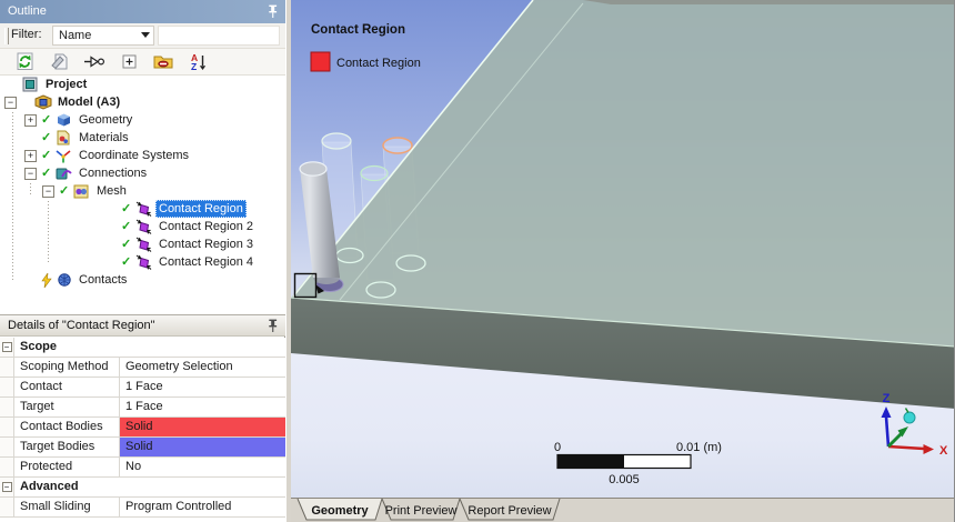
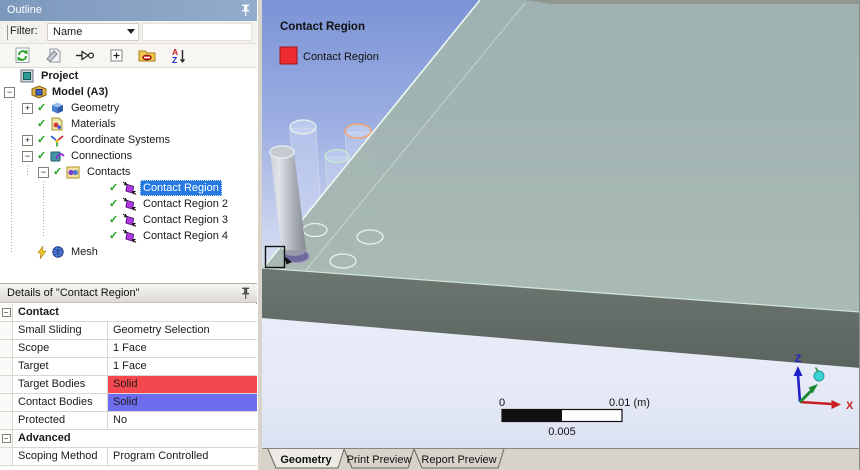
  Outline
  Filter:
  Name
  A
  Z
  Project
  −
  Model (A3)
  +
  ✓
  Geometry
  ✓
  Materials
  +
  ✓
  Coordinate Systems
  −
  ✓
  Connections
  −
  ✓
- Mesh
+ Contacts
  ✓
  Contact Region
  ✓
  Contact Region 2
  ✓
  Contact Region 3
  ✓
  Contact Region 4
- Contacts
+ Mesh
  Details of "Contact Region"
  −
- Scope
+ Contact
- Scoping Method
+ Small Sliding
  Geometry Selection
- Contact
+ Scope
  1 Face
  Target
  1 Face
- Contact Bodies
+ Target Bodies
  Solid
- Target Bodies
+ Contact Bodies
  Solid
  Protected
  No
  −
  Advanced
- Small Sliding
+ Scoping Method
  Program Controlled
  Contact Region
  Contact Region
  0
  0.01 (m)
  0.005
  Z
  X
  Geometry
  Print Preview
  Report Preview
